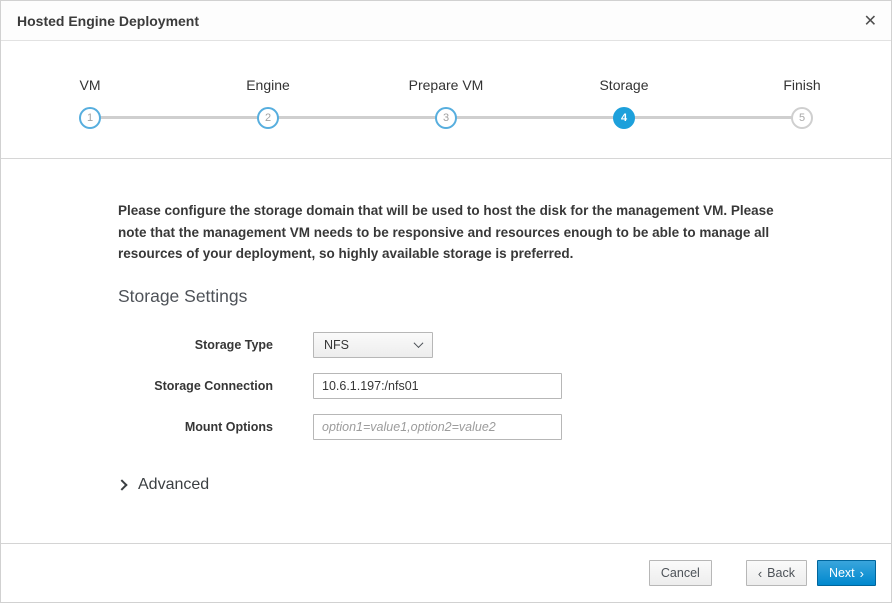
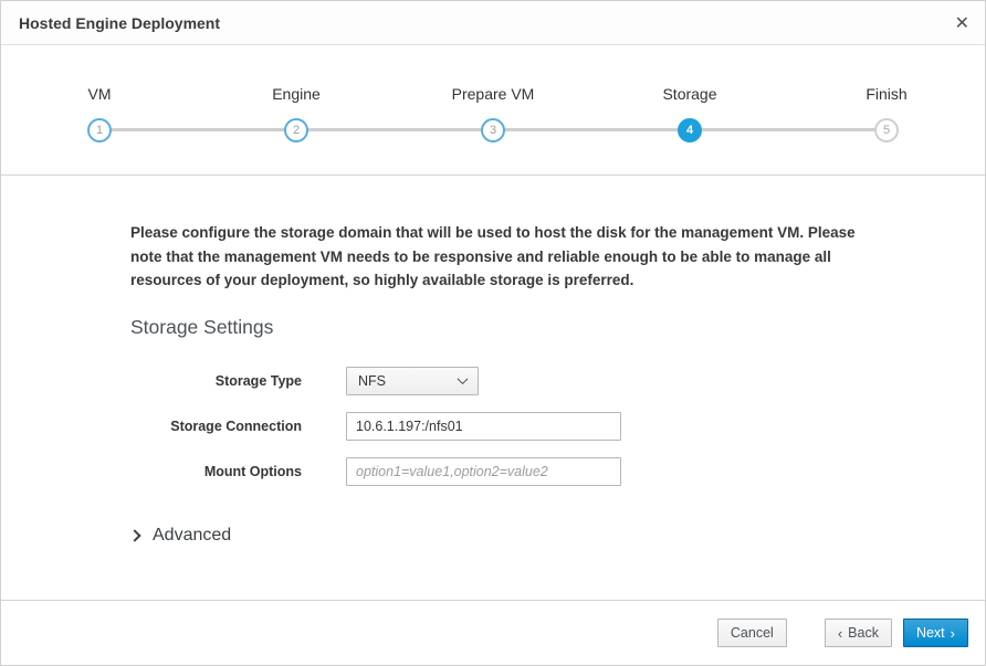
  Hosted Engine Deployment
  ✕
  VM
  1
  Engine
  2
  Prepare VM
  3
  Storage
  4
  Finish
  5
- Please configure the storage domain that will be used to host the disk for the management VM. Please note that the management VM needs to be responsive and resources enough to be able to manage all resources of your deployment, so highly available storage is preferred.
+ Please configure the storage domain that will be used to host the disk for the management VM. Please note that the management VM needs to be responsive and reliable enough to be able to manage all resources of your deployment, so highly available storage is preferred.
  Storage Settings
  Storage Type
  NFS
  Storage Connection
  10.6.1.197:/nfs01
  Mount Options
  option1=value1,option2=value2
  Advanced
  Cancel
  ‹
  Back
  Next
  ›
